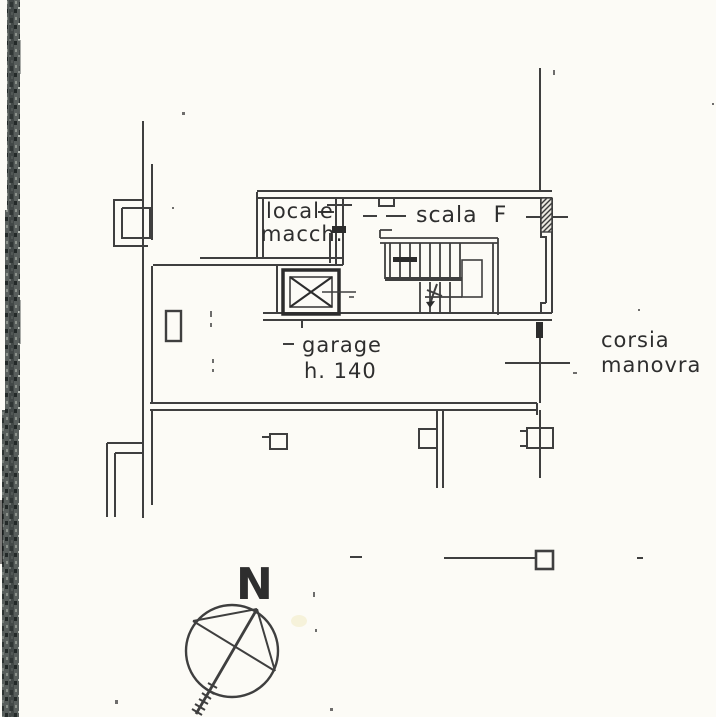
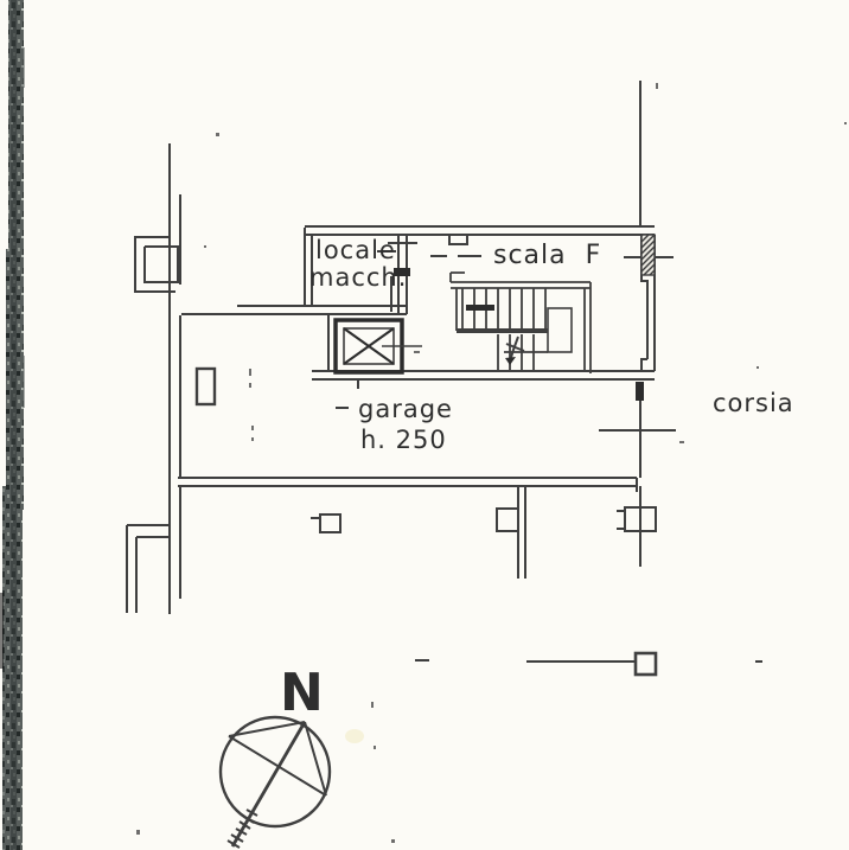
  N
  locale
  macch.
  scala F
  garage
- h. 140
+ h. 250
  corsia
- manovra
